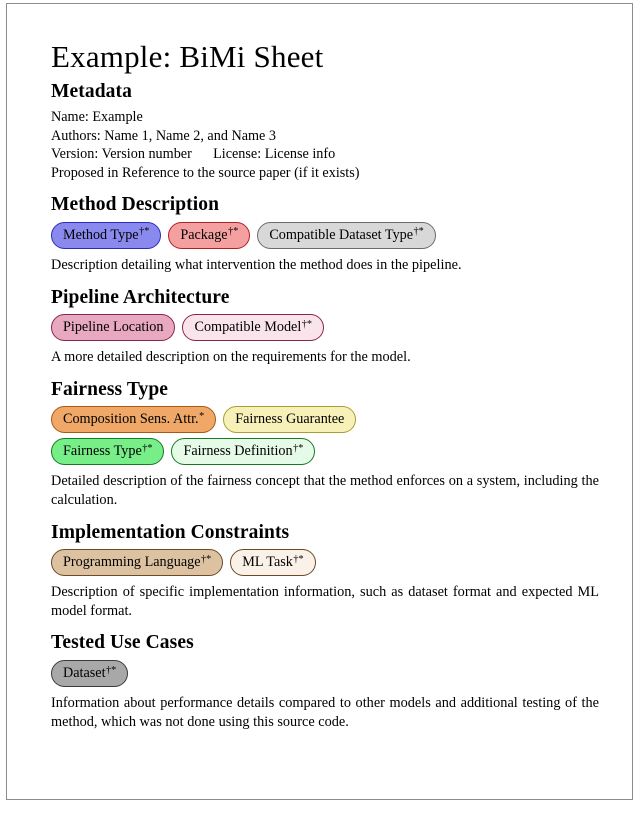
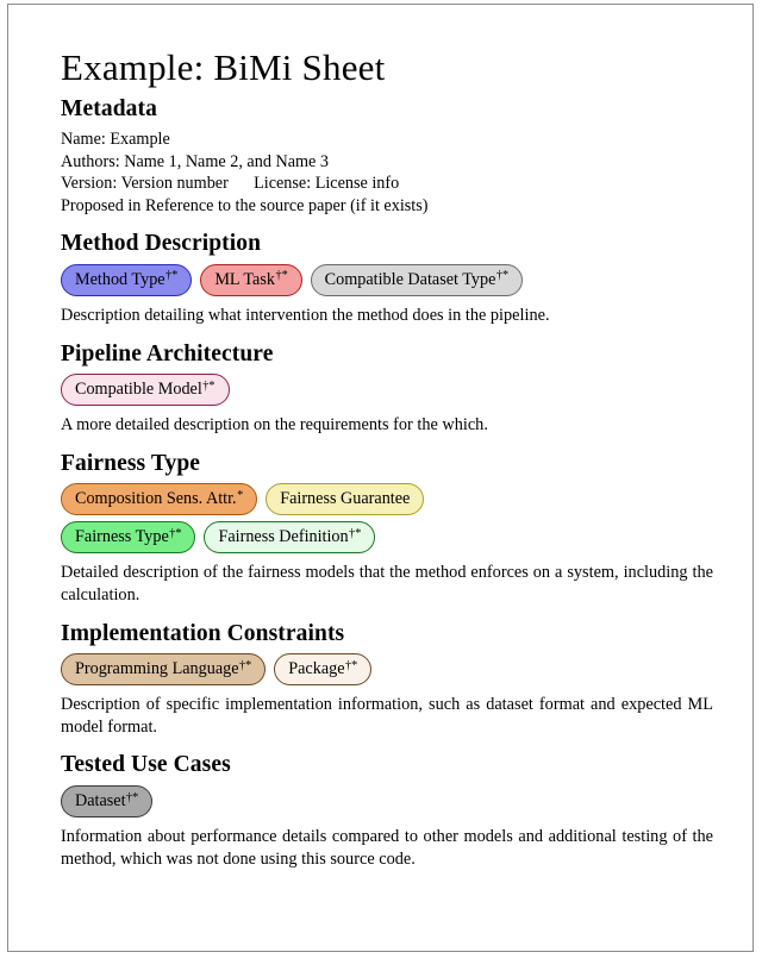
  Example: BiMi Sheet
  Metadata
  Name: Example
  Authors: Name 1, Name 2, and Name 3
  Version: Version number License: License info
  Proposed in Reference to the source paper (if it exists)
  Method Description
  Method Type
  †*
- Package
+ ML Task
  †*
  Compatible Dataset Type
  †*
  Description detailing what intervention the method does in the pipeline.
  Pipeline Architecture
- Pipeline Location
  Compatible Model
  †*
- A more detailed description on the requirements for the model.
+ A more detailed description on the requirements for the which.
  Fairness Type
  Composition Sens. Attr.
  *
  Fairness Guarantee
  Fairness Type
  †*
  Fairness Definition
  †*
- Detailed description of the fairness concept that the method enforces on a system, including the calculation.
+ Detailed description of the fairness models that the method enforces on a system, including the calculation.
  Implementation Constraints
  Programming Language
  †*
- ML Task
+ Package
  †*
  Description of specific implementation information, such as dataset format and expected ML model format.
  Tested Use Cases
  Dataset
  †*
  Information about performance details compared to other models and additional testing of the method, which was not done using this source code.
